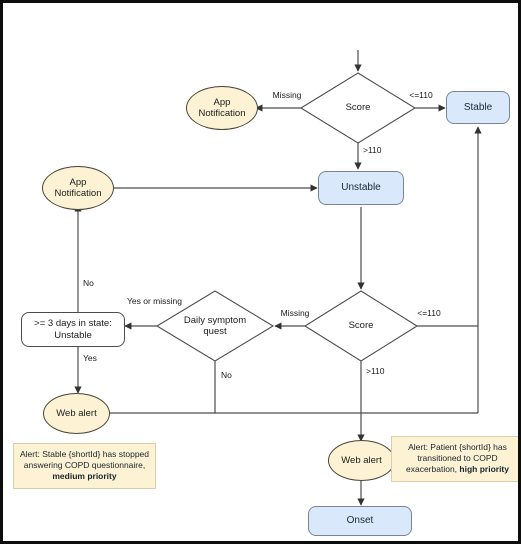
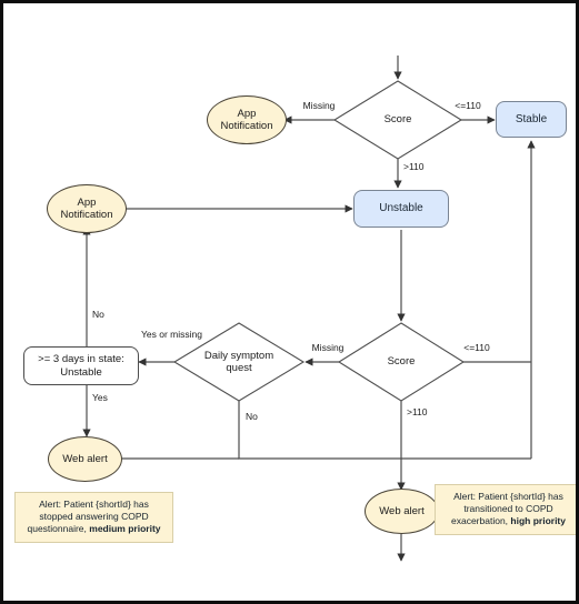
  Score
  App
  Notification
  Stable
  Unstable
  App
  Notification
  Score
  Daily symptom
  quest
  >= 3 days in state:
  Unstable
  Web alert
  Web alert
- Onset
  Missing
  <=110
  >110
  Missing
  <=110
  >110
  Yes or missing
  No
  No
  Yes
- Alert: Stable {shortId} has stopped answering COPD questionnaire, medium priority
+ Alert: Patient {shortId} has stopped answering COPD questionnaire, medium priority
  Alert: Patient {shortId} has transitioned to COPD exacerbation, high priority
